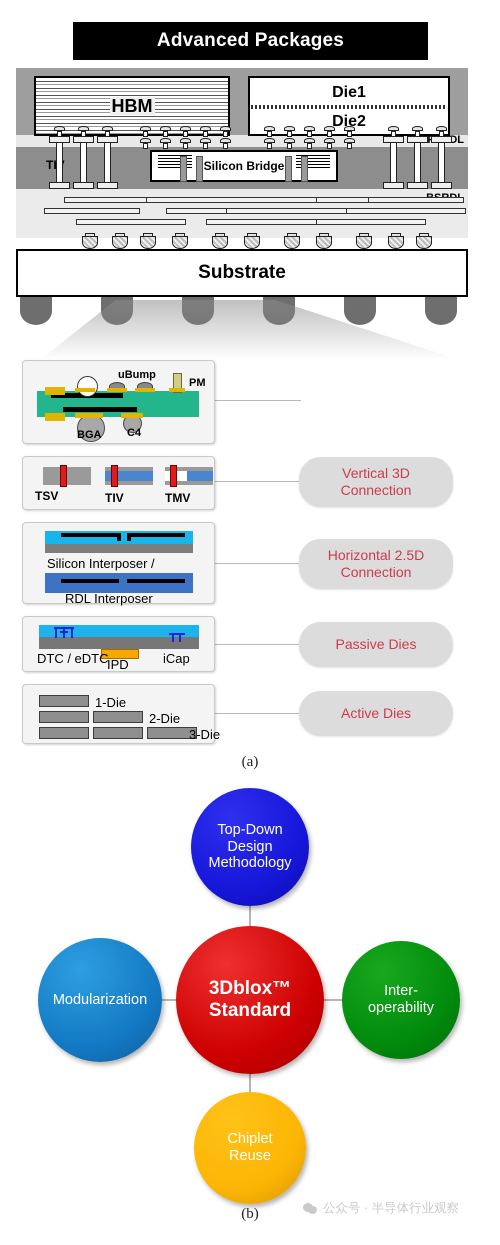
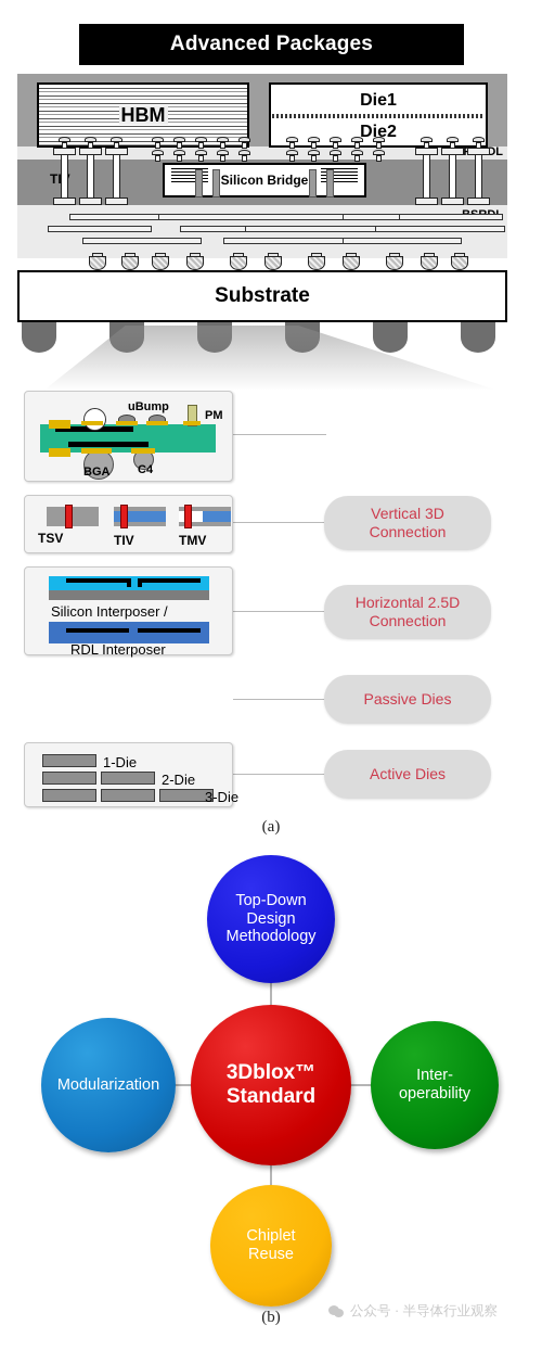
  Advanced Packages
  HBM
  Die1
  Die2
  Silicon Bridge
  Substrate
  uBump
  PM
  BGA
  C4
  TSV
  TIV
  TMV
  Vertical 3D
  Connection
  Silicon Interposer /
  RDL Interposer
  Horizontal 2.5D
  Connection
- DTC / eDTC
- IPD
- iCap
  Passive Dies
  1-Die
  2-Die
  3-Die
  Active Dies
  (a)
  Top-Down
  Design
  Methodology
  Modularization
  3Dblox™
  Standard
  Inter-
  operability
  Chiplet
  Reuse
  (b)
  公众号 · 半导体行业观察
